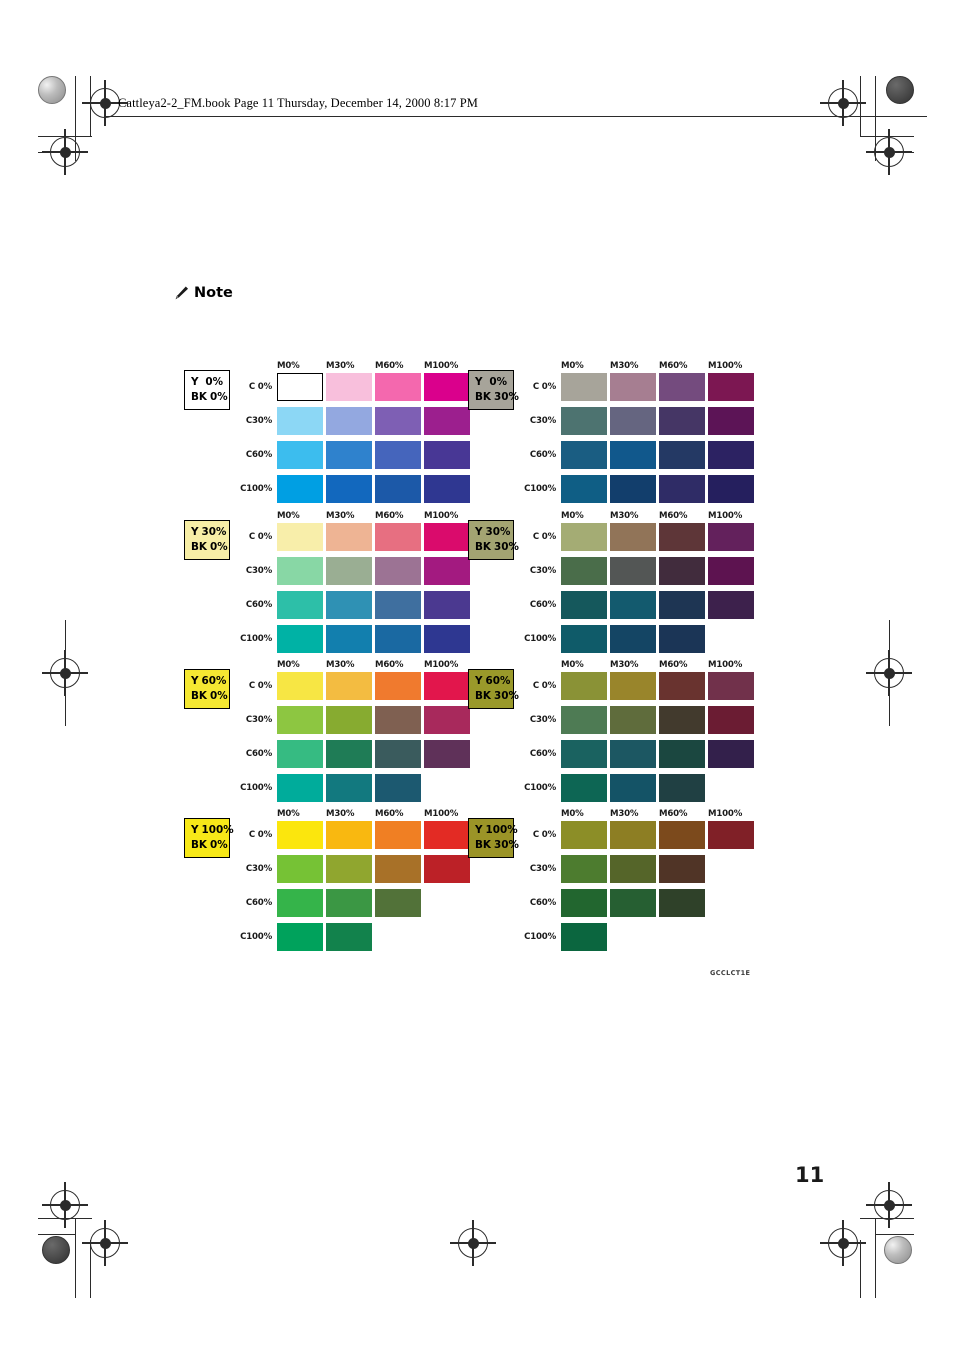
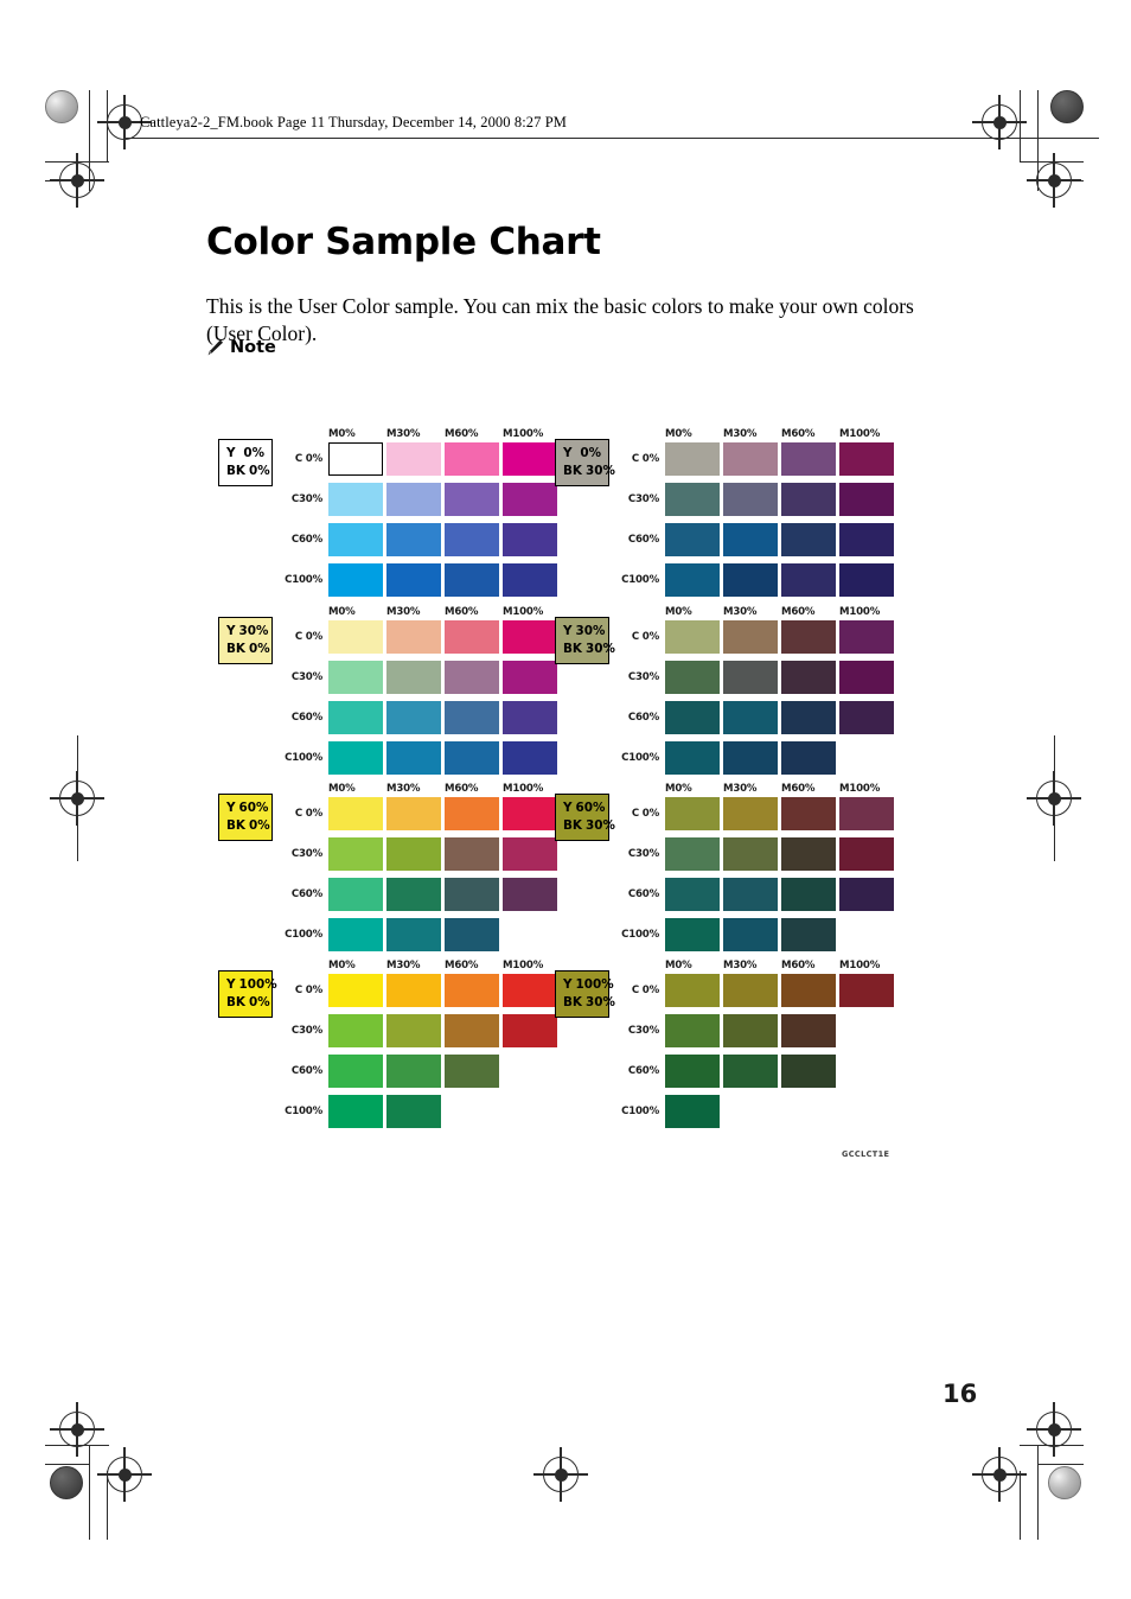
- Cattleya2-2_FM.book Page 11 Thursday, December 14, 2000 8:17 PM
+ Cattleya2-2_FM.book Page 11 Thursday, December 14, 2000 8:27 PM
+ Color Sample Chart
+ This is the User Color sample. You can mix the basic colors to make your own colors (User Color).
  Note
  M0%
  M30%
  M60%
  M100%
  C 0%
  C30%
  C60%
  C100%
  Y
  0%
  BK
  0%
  M0%
  M30%
  M60%
  M100%
  C 0%
  C30%
  C60%
  C100%
  Y
  0%
  BK
  30%
  M0%
  M30%
  M60%
  M100%
  C 0%
  C30%
  C60%
  C100%
  Y
  30%
  BK
  0%
  M0%
  M30%
  M60%
  M100%
  C 0%
  C30%
  C60%
  C100%
  Y
  30%
  BK
  30%
  M0%
  M30%
  M60%
  M100%
  C 0%
  C30%
  C60%
  C100%
  Y
  60%
  BK
  0%
  M0%
  M30%
  M60%
  M100%
  C 0%
  C30%
  C60%
  C100%
  Y
  60%
  BK
  30%
  M0%
  M30%
  M60%
  M100%
  C 0%
  C30%
  C60%
  C100%
  Y
  100%
  BK
  0%
  M0%
  M30%
  M60%
  M100%
  C 0%
  C30%
  C60%
  C100%
  Y
  100%
  BK
  30%
  GCCLCT1E
- 11
+ 16
